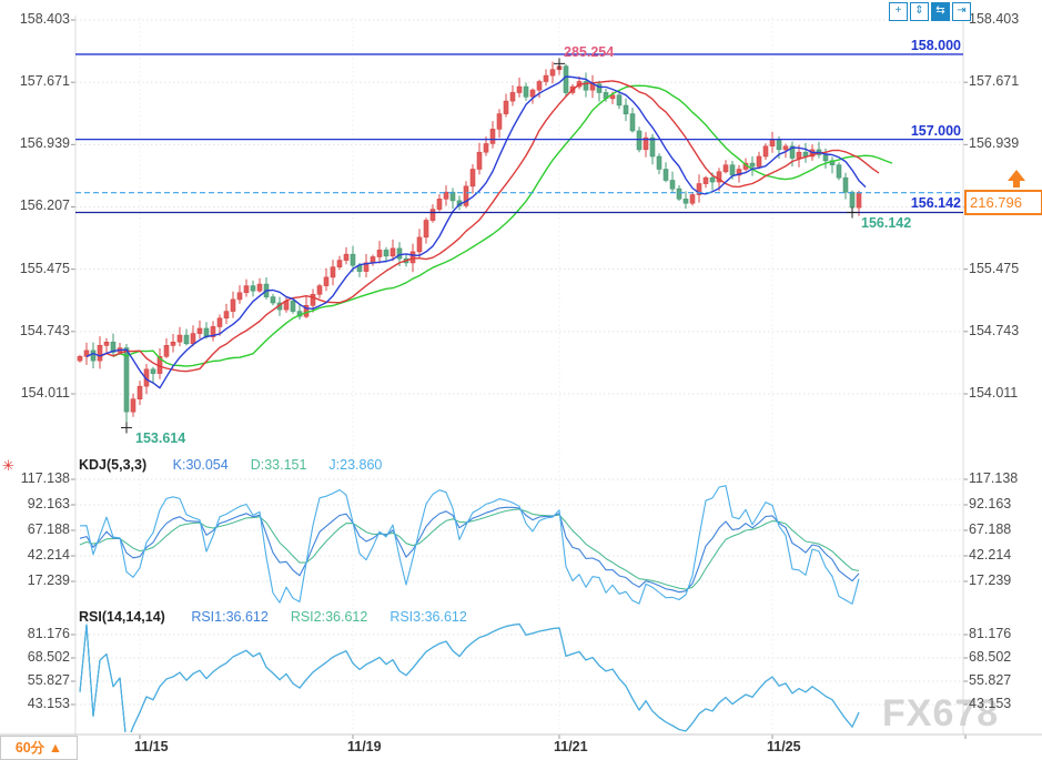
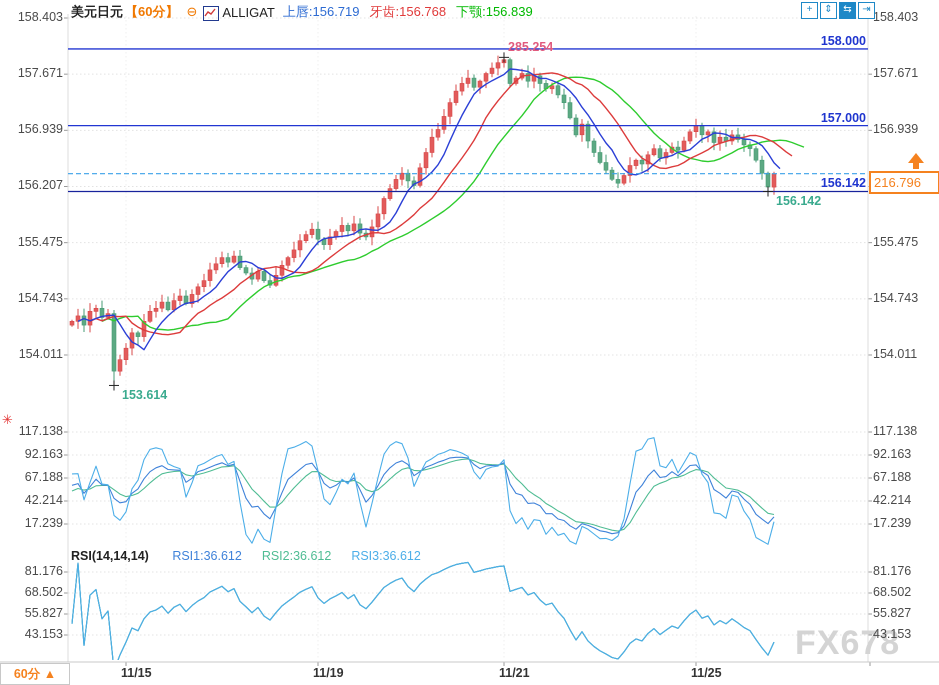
+ 美元日元
+ 【60分】
+ ⊖
+ ALLIGAT
+ 上唇:156.719 牙齿:156.768 下颚:156.839
  +
  ⇕
  ⇆
  ⇥
  ✳
- KDJ(5,3,3) K:30.054 D:33.151 J:23.860
  RSI(14,14,14) RSI1:36.612 RSI2:36.612 RSI3:36.612
  158.403
  158.403
  157.671
  157.671
  156.939
  156.939
  156.207
  155.475
  155.475
  154.743
  154.743
  154.011
  154.011
  117.138
  117.138
  92.163
  92.163
  67.188
  67.188
  42.214
  42.214
  17.239
  17.239
  81.176
  81.176
  68.502
  68.502
  55.827
  55.827
  43.153
  43.153
  11/15
  11/19
  11/21
  11/25
  158.000
  157.000
  156.142
  285.254
  153.614
  156.142
  216.796
  60分 ▲
  FX678
